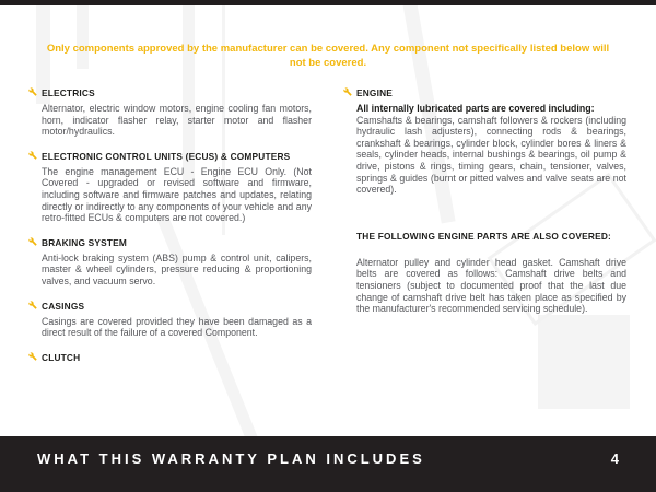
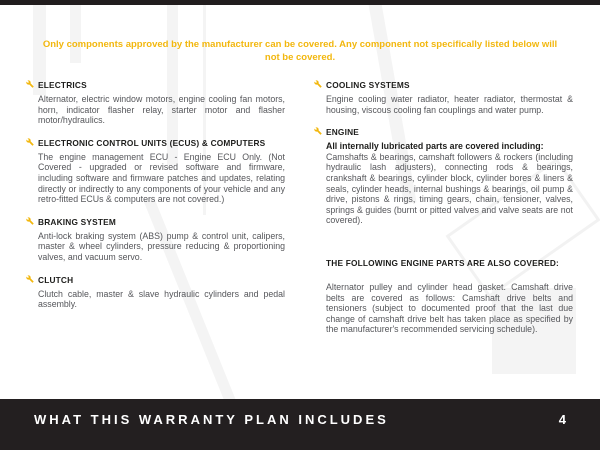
  Only components approved by the manufacturer can be covered. Any component not specifically listed below will not be covered.
  ELECTRICS
  Alternator, electric window motors, engine cooling fan motors, horn, indicator flasher relay, starter motor and flasher motor/hydraulics.
  ELECTRONIC CONTROL UNITS (ECUS) & COMPUTERS
  The engine management ECU - Engine ECU Only. (Not Covered - upgraded or revised software and firmware, including software and firmware patches and updates, relating directly or indirectly to any components of your vehicle and any retro-fitted ECUs & computers are not covered.)
  BRAKING SYSTEM
  Anti-lock braking system (ABS) pump & control unit, calipers, master & wheel cylinders, pressure reducing & proportioning valves, and vacuum servo.
- CASINGS
- Casings are covered provided they have been damaged as a direct result of the failure of a covered Component.
  CLUTCH
+ Clutch cable, master & slave hydraulic cylinders and pedal assembly.
+ COOLING SYSTEMS
+ Engine cooling water radiator, heater radiator, thermostat & housing, viscous cooling fan couplings and water pump.
  ENGINE
  All internally lubricated parts are covered including:
  Camshafts & bearings, camshaft followers & rockers (including hydraulic lash adjusters), connecting rods & bearings, crankshaft & bearings, cylinder block, cylinder bores & liners & seals, cylinder heads, internal bushings & bearings, oil pump & drive, pistons & rings, timing gears, chain, tensioner, valves, springs & guides (burnt or pitted valves and valve seats are not covered).
  THE FOLLOWING ENGINE PARTS ARE ALSO COVERED:
  Alternator pulley and cylinder head gasket. Camshaft drive belts are covered as follows: Camshaft drive belts and tensioners (subject to documented proof that the last due change of camshaft drive belt has taken place as specified by the manufacturer's recommended servicing schedule).
  WHAT THIS WARRANTY PLAN INCLUDES
  4
